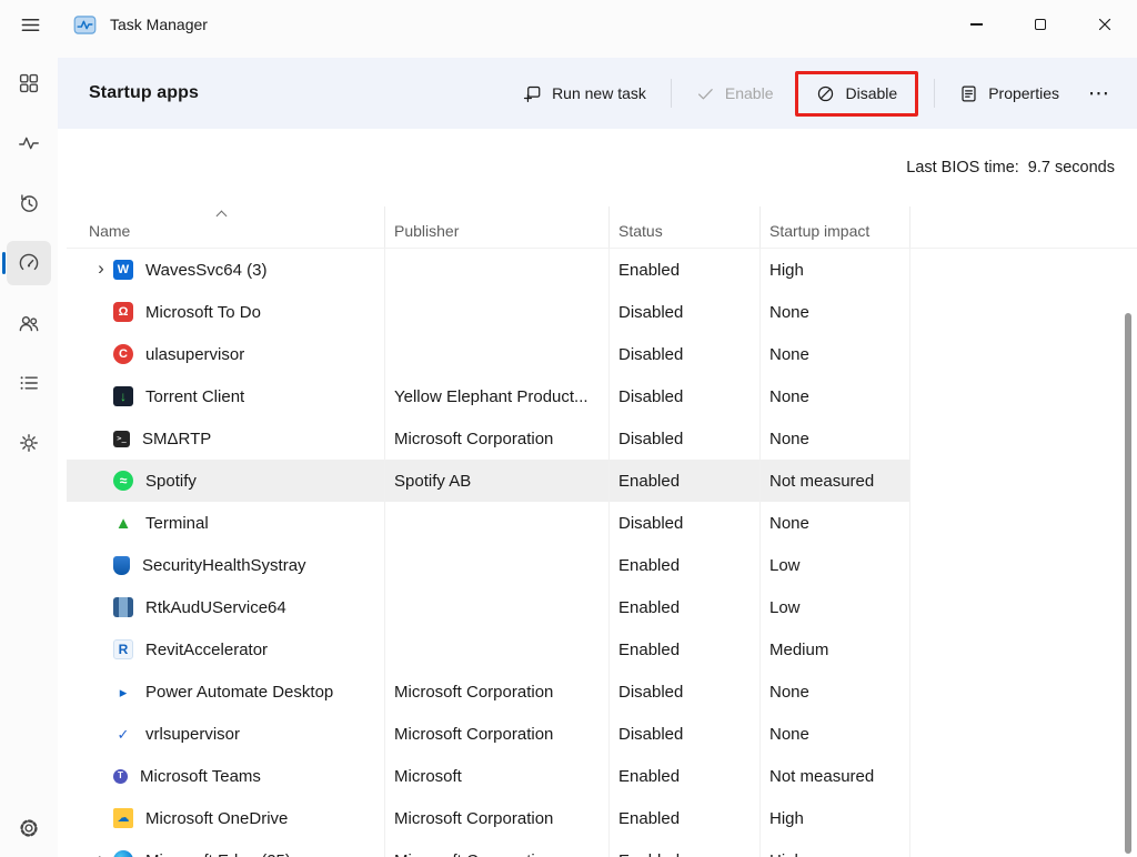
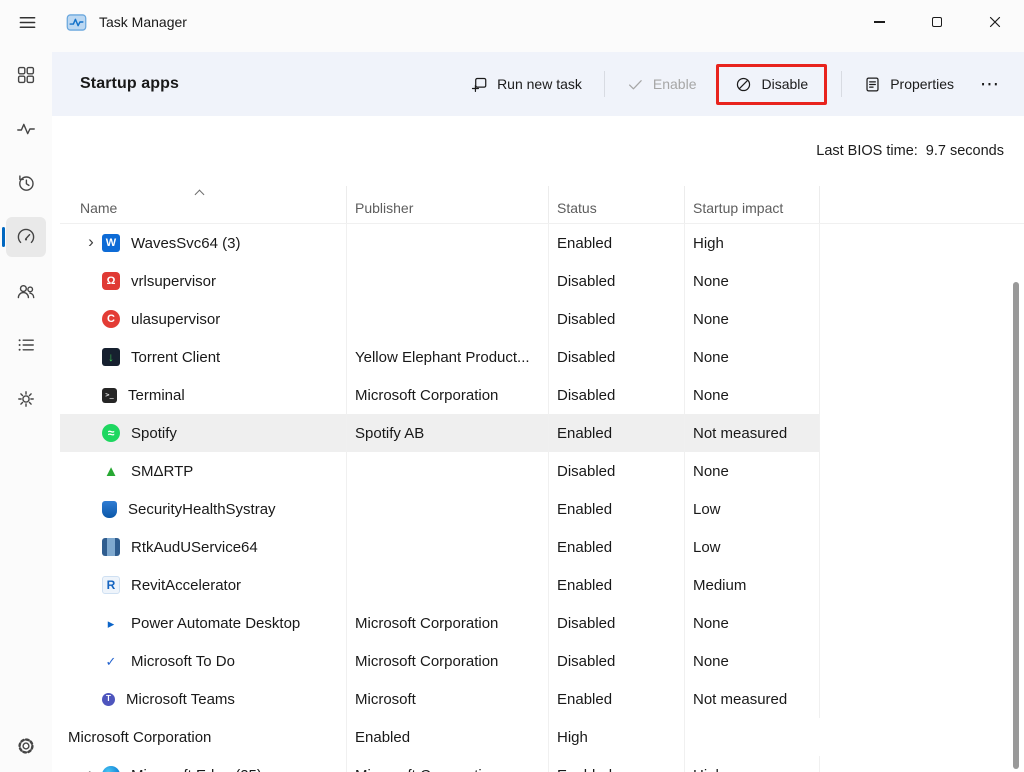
  Task Manager
  Startup apps
  Run new task
  Enable
  Disable
  Properties
  ⋯
  Last BIOS time:
  9.7 seconds
  Name
  Publisher
  Status
  Startup impact
  ›
  W
  WavesSvc64 (3)
  Enabled
  High
  Ω
- Microsoft To Do
+ vrlsupervisor
  Disabled
  None
  C
  ulasupervisor
  Disabled
  None
  ↓
  Torrent Client
  Yellow Elephant Product...
  Disabled
  None
  >_
- SMΔRTP
+ Terminal
  Microsoft Corporation
  Disabled
  None
  ≈
  Spotify
  Spotify AB
  Enabled
  Not measured
  ▲
- Terminal
+ SMΔRTP
  Disabled
  None
  SecurityHealthSystray
  Enabled
  Low
  RtkAudUService64
  Enabled
  Low
  R
  RevitAccelerator
  Enabled
  Medium
  ▸
  Power Automate Desktop
  Microsoft Corporation
  Disabled
  None
  ✓
- vrlsupervisor
+ Microsoft To Do
  Microsoft Corporation
  Disabled
  None
  T
  Microsoft Teams
  Microsoft
  Enabled
  Not measured
- ☁
- Microsoft OneDrive
  Microsoft Corporation
  Enabled
  High
